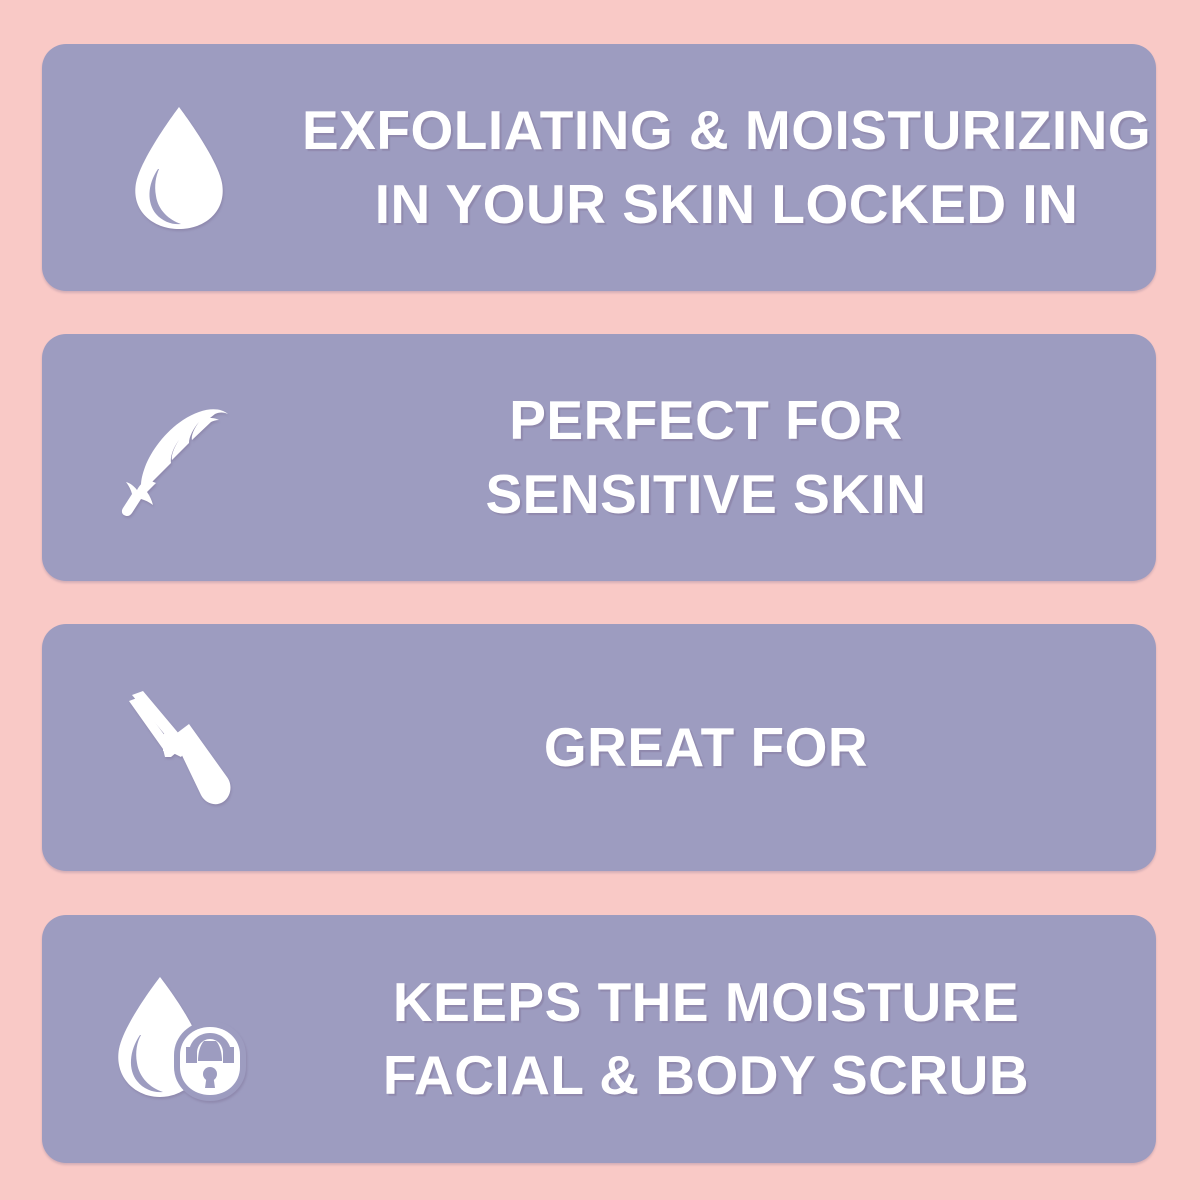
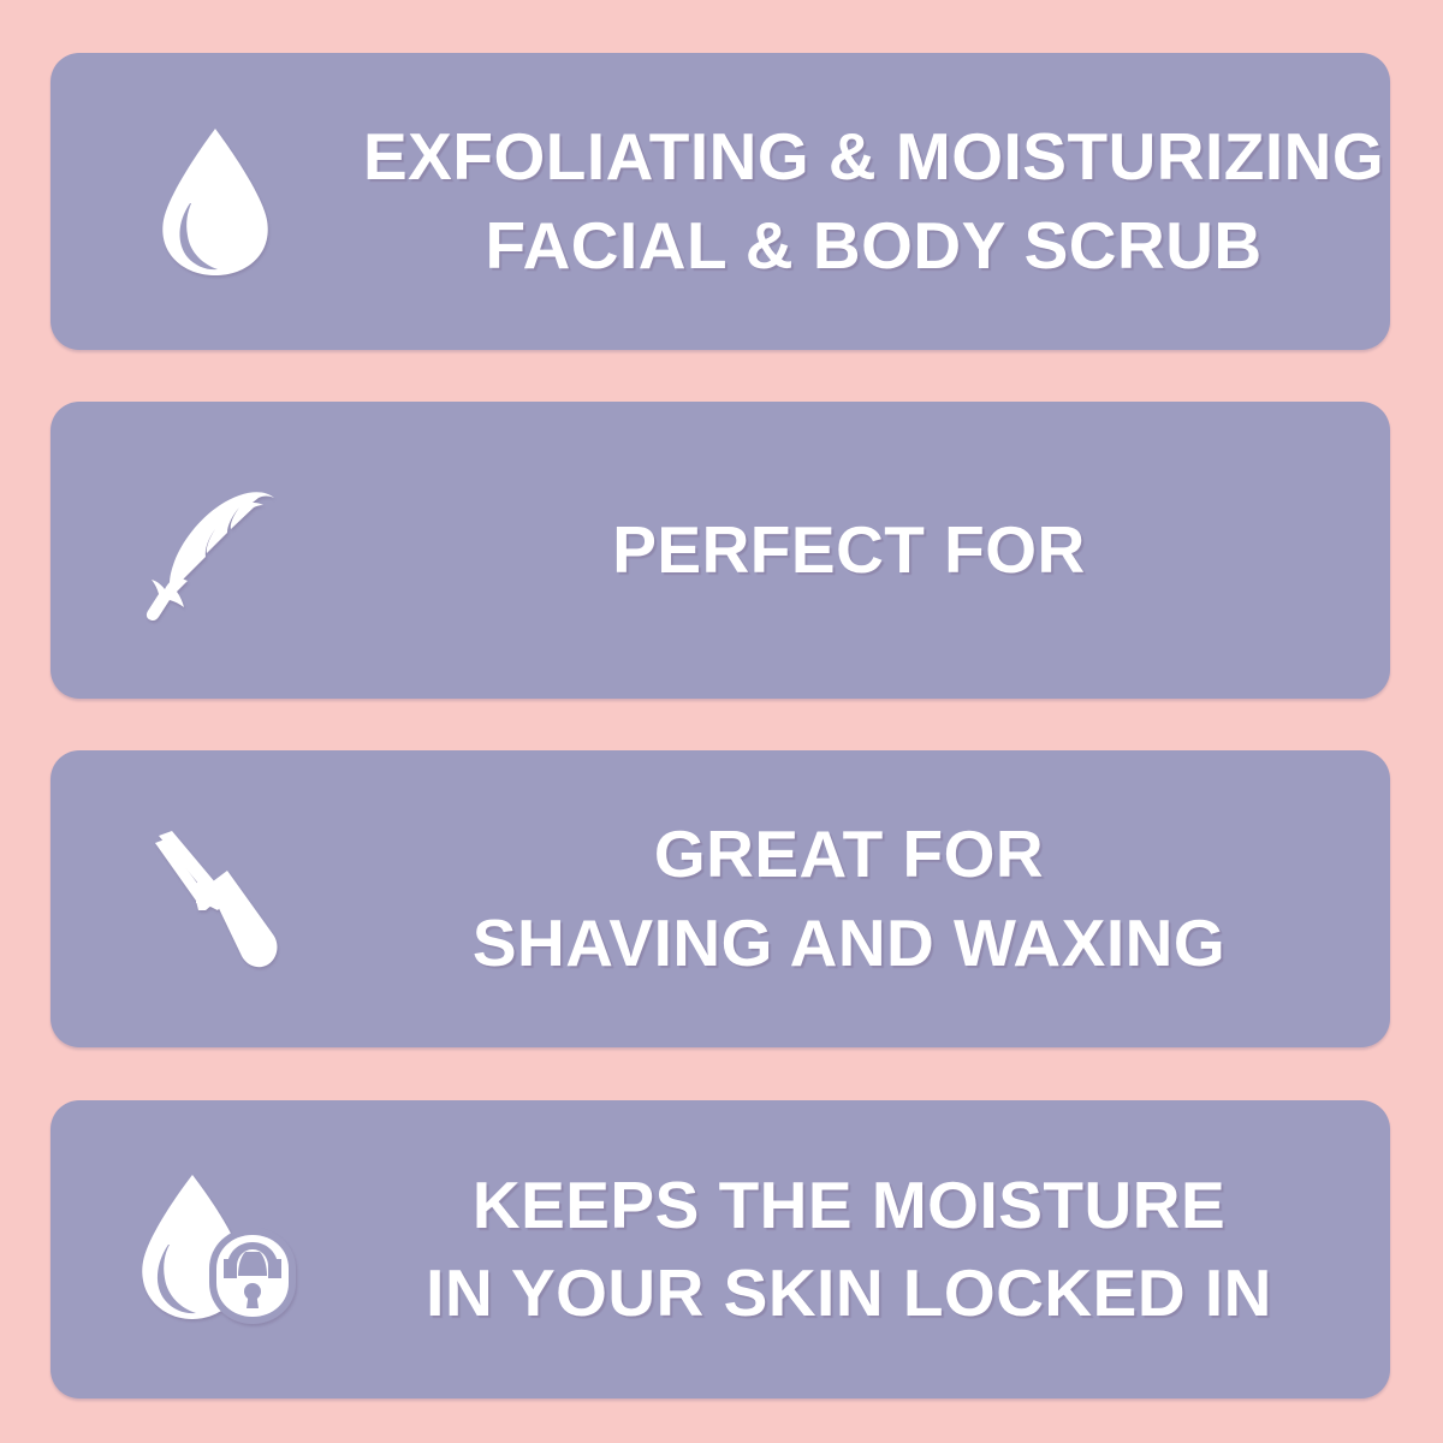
  EXFOLIATING & MOISTURIZING
- IN YOUR SKIN LOCKED IN
+ FACIAL & BODY SCRUB
  PERFECT FOR
- SENSITIVE SKIN
  GREAT FOR
+ SHAVING AND WAXING
  KEEPS THE MOISTURE
- FACIAL & BODY SCRUB
+ IN YOUR SKIN LOCKED IN
